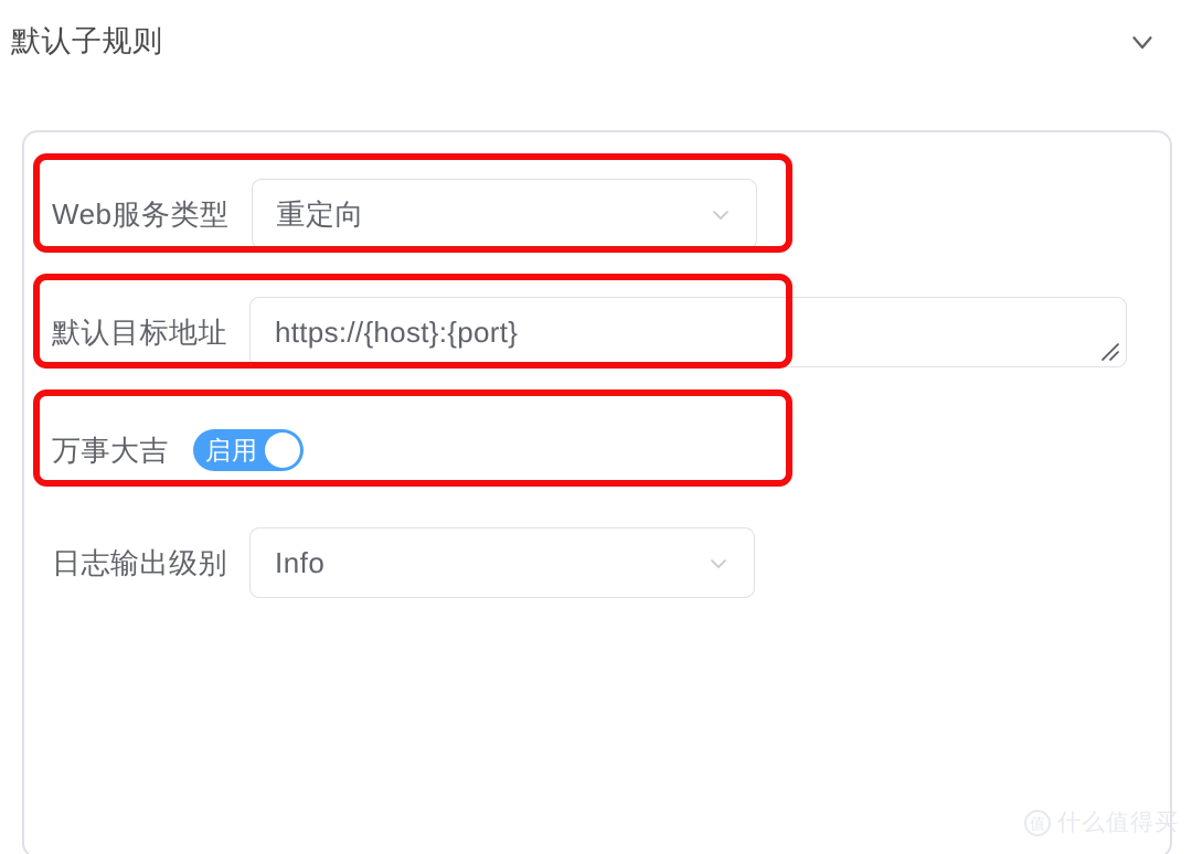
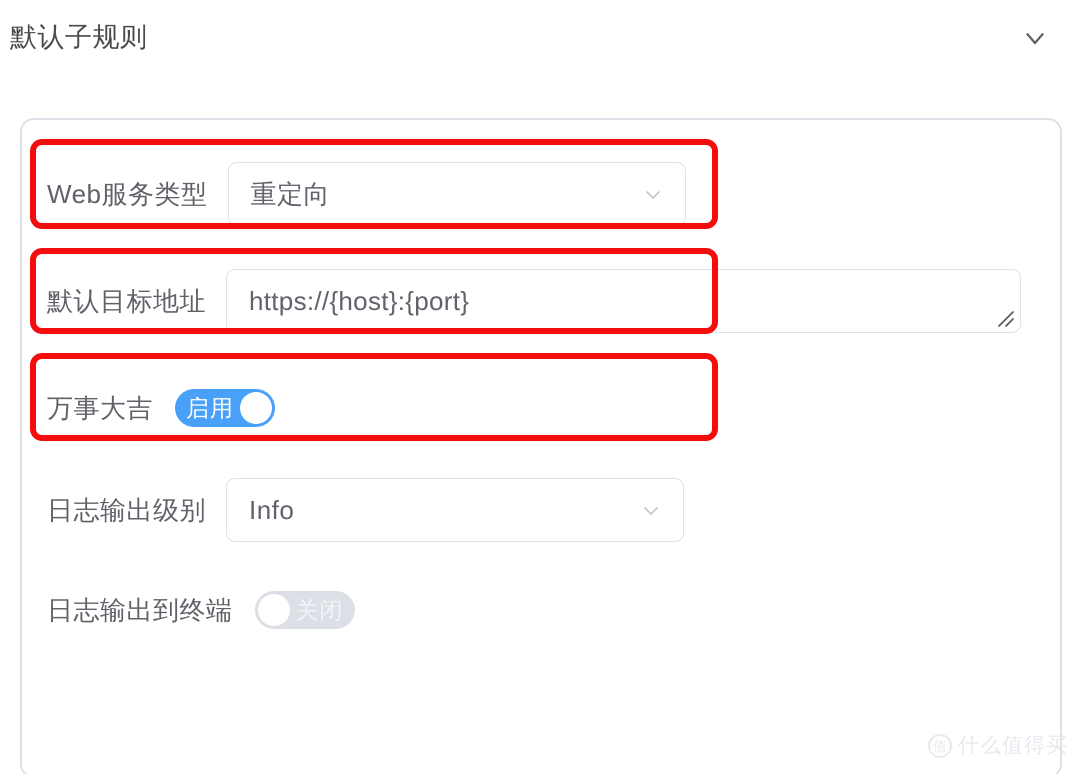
  默认子规则
  Web服务类型
  重定向
  默认目标地址
  https://{host}:{port}
  万事大吉
  启用
  日志输出级别
  Info
+ 日志输出到终端
  值
  什么值得买
